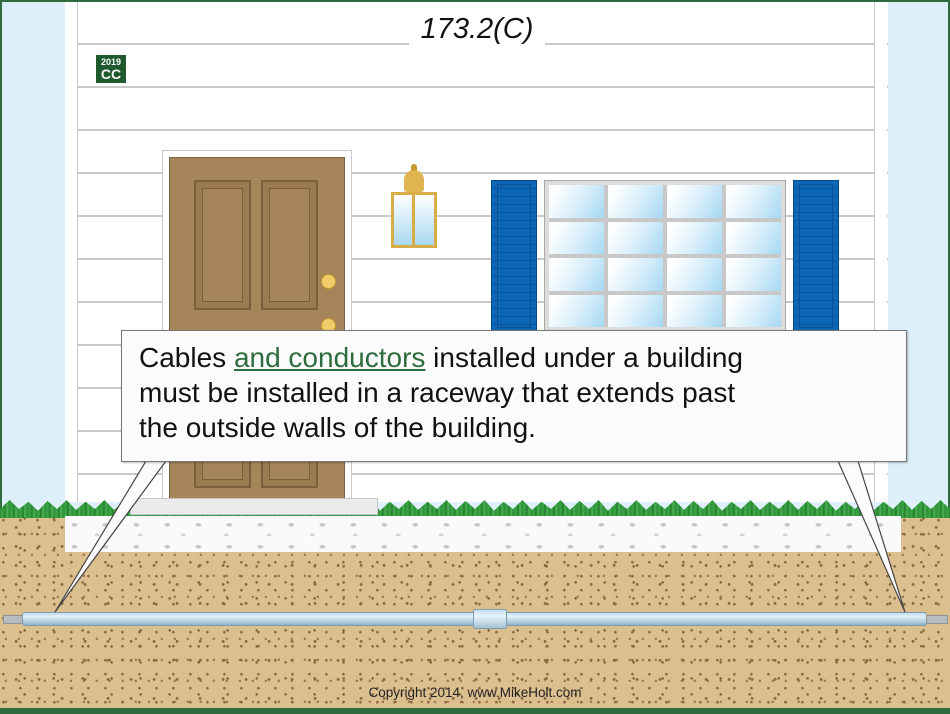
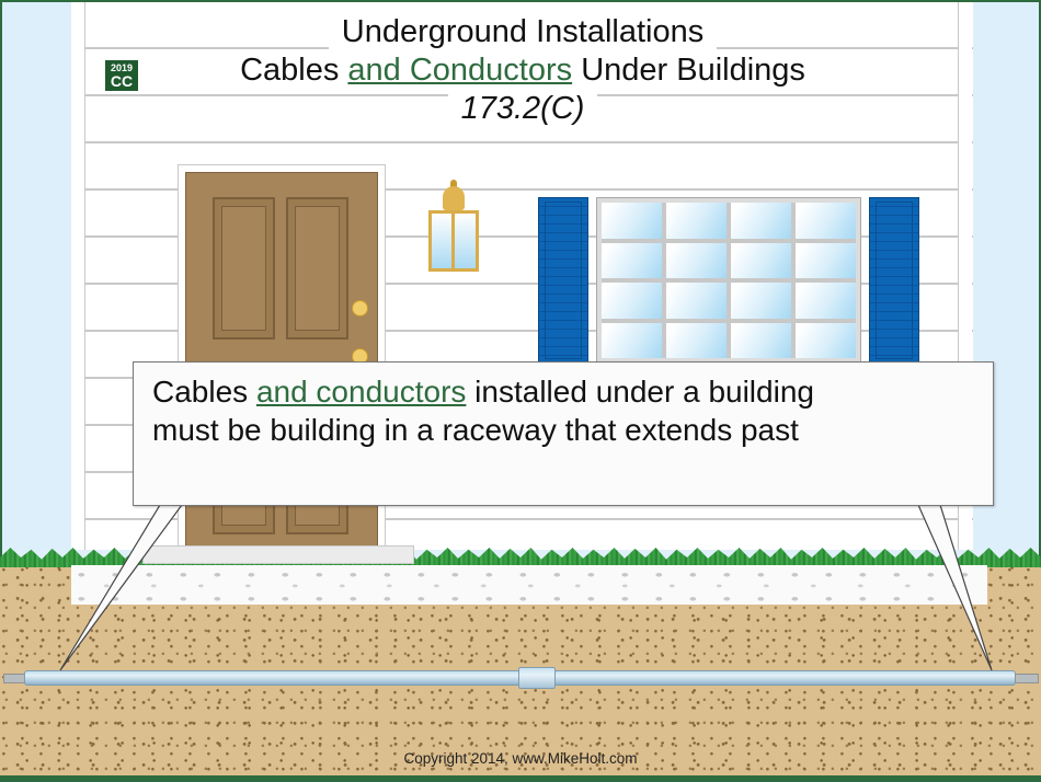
  2019
  CC
+ Underground Installations
+ Cables and Conductors Under Buildings
  173.2(C)
  Cables and conductors installed under a building
- must be installed in a raceway that extends past
+ must be building in a raceway that extends past
- the outside walls of the building.
  Copyright 2014, www.MikeHolt.com
